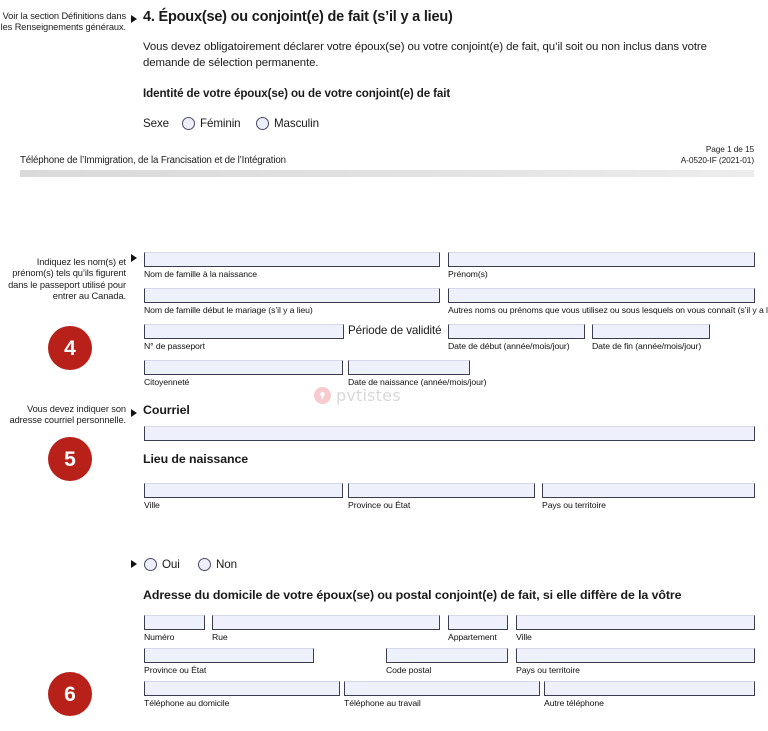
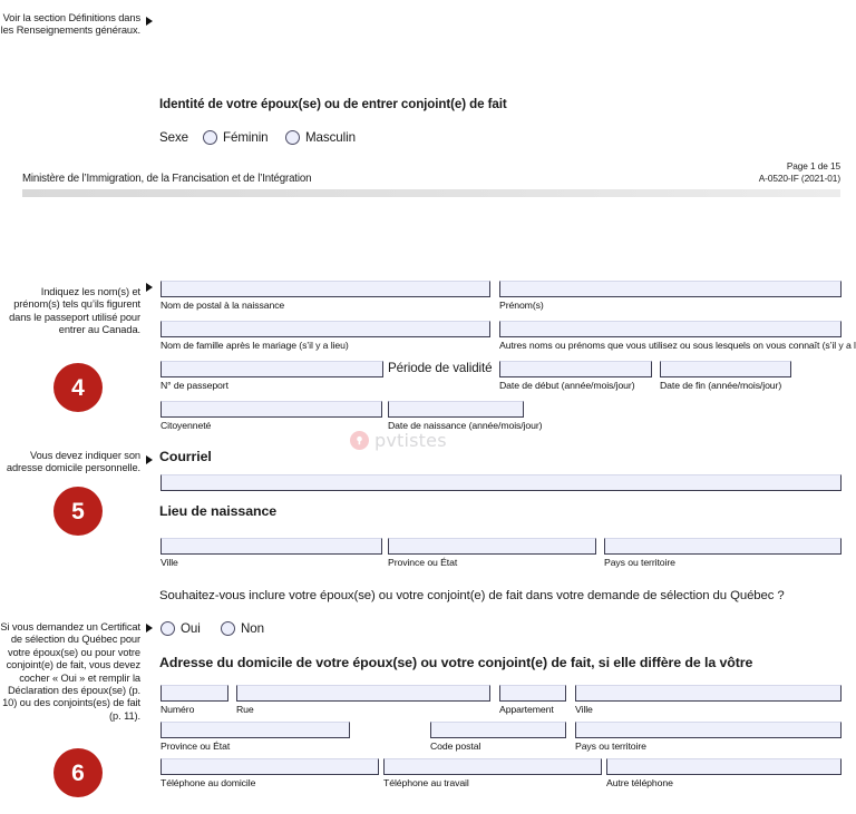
  Voir la section Définitions dans les Renseignements généraux.
- 4. Époux(se) ou conjoint(e) de fait (s’il y a lieu)
- Vous devez obligatoirement déclarer votre époux(se) ou votre conjoint(e) de fait, qu’il soit ou non inclus dans votre demande de sélection permanente.
- Identité de votre époux(se) ou de votre conjoint(e) de fait
+ Identité de votre époux(se) ou de entrer conjoint(e) de fait
  Sexe
  Féminin
  Masculin
  Page 1 de 15
  A-0520-IF (2021-01)
- Téléphone de l’Immigration, de la Francisation et de l’Intégration
+ Ministère de l’Immigration, de la Francisation et de l’Intégration
  Indiquez les nom(s) et prénom(s) tels qu’ils figurent dans le passeport utilisé pour entrer au Canada.
  4
- Nom de famille à la naissance
+ Nom de postal à la naissance
  Prénom(s)
- Nom de famille début le mariage (s’il y a lieu)
+ Nom de famille après le mariage (s’il y a lieu)
  Autres noms ou prénoms que vous utilisez ou sous lesquels on vous connaît (s’il y a l
  N° de passeport
  Période de validité
  Date de début (année/mois/jour)
  Date de fin (année/mois/jour)
  Citoyenneté
  Date de naissance (année/mois/jour)
  pvtistes
- Vous devez indiquer son adresse courriel personnelle.
+ Vous devez indiquer son adresse domicile personnelle.
  Courriel
  5
  Lieu de naissance
  Ville
  Province ou État
  Pays ou territoire
+ Souhaitez-vous inclure votre époux(se) ou votre conjoint(e) de fait dans votre demande de sélection du Québec ?
+ Si vous demandez un Certificat de sélection du Québec pour votre époux(se) ou pour votre conjoint(e) de fait, vous devez cocher « Oui » et remplir la Déclaration des époux(se) (p. 10) ou des conjoints(es) de fait (p. 11).
  Oui
  Non
- Adresse du domicile de votre époux(se) ou postal conjoint(e) de fait, si elle diffère de la vôtre
+ Adresse du domicile de votre époux(se) ou votre conjoint(e) de fait, si elle diffère de la vôtre
  Numéro
  Rue
  Appartement
  Ville
  Province ou État
  Code postal
  Pays ou territoire
  Téléphone au domicile
  Téléphone au travail
  Autre téléphone
  6
